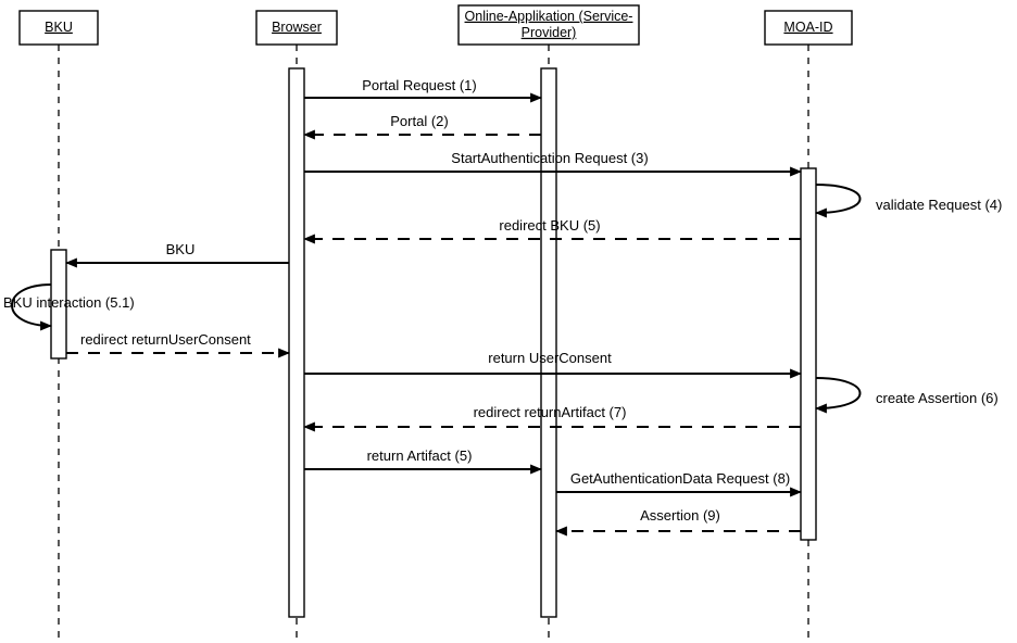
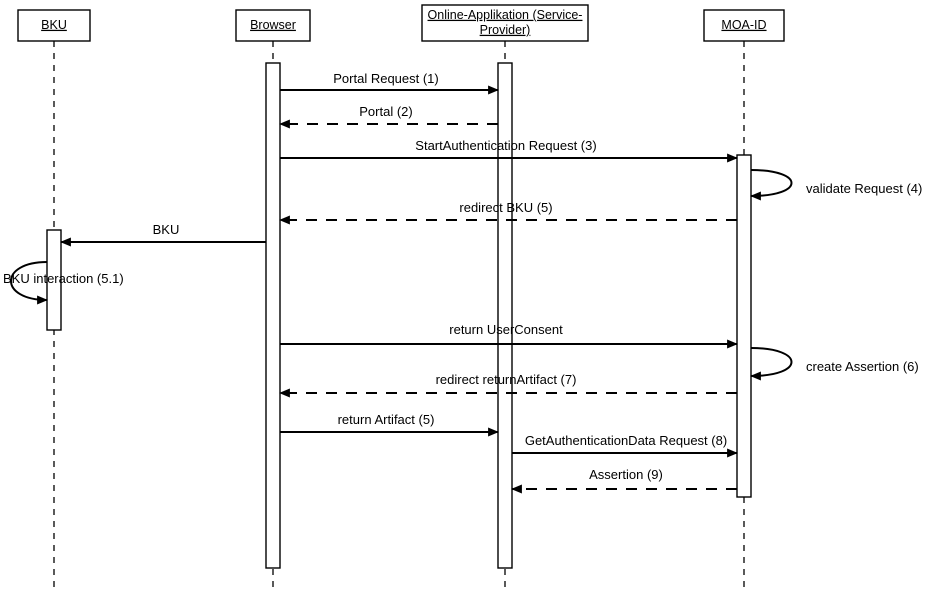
  BKU
  Browser
  Online-Applikation (Service-
  Provider)
  MOA-ID
  Portal Request (1)
  Portal (2)
  StartAuthentication Request (3)
  validate Request (4)
  redirect BKU (5)
  BKU
  BKU interaction (5.1)
- redirect returnUserConsent
  return UserConsent
  create Assertion (6)
  redirect returnArtifact (7)
  return Artifact (5)
  GetAuthenticationData Request (8)
  Assertion (9)
